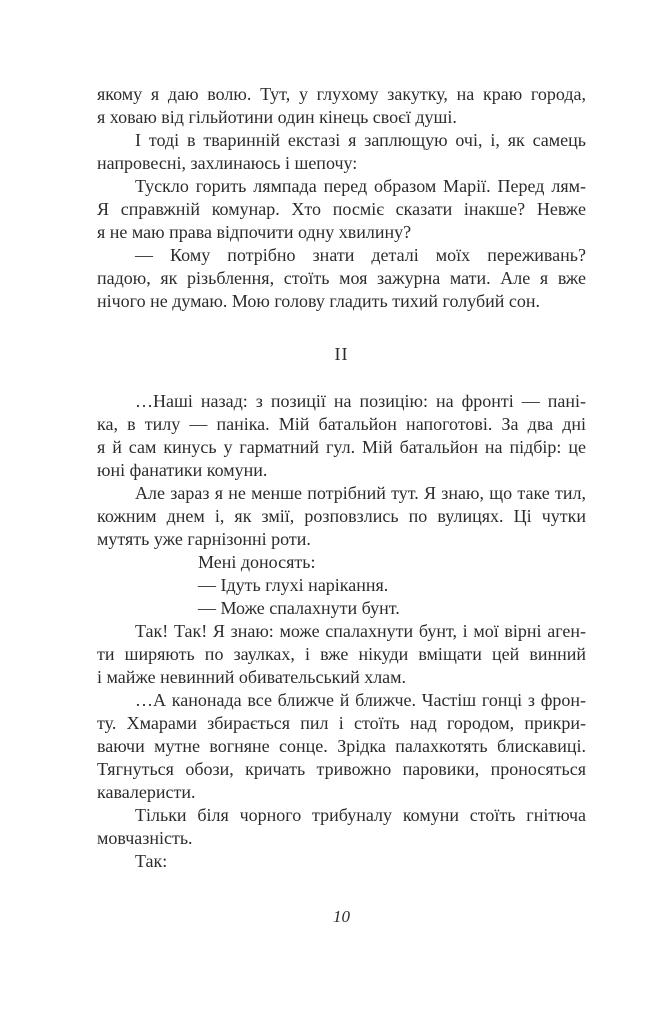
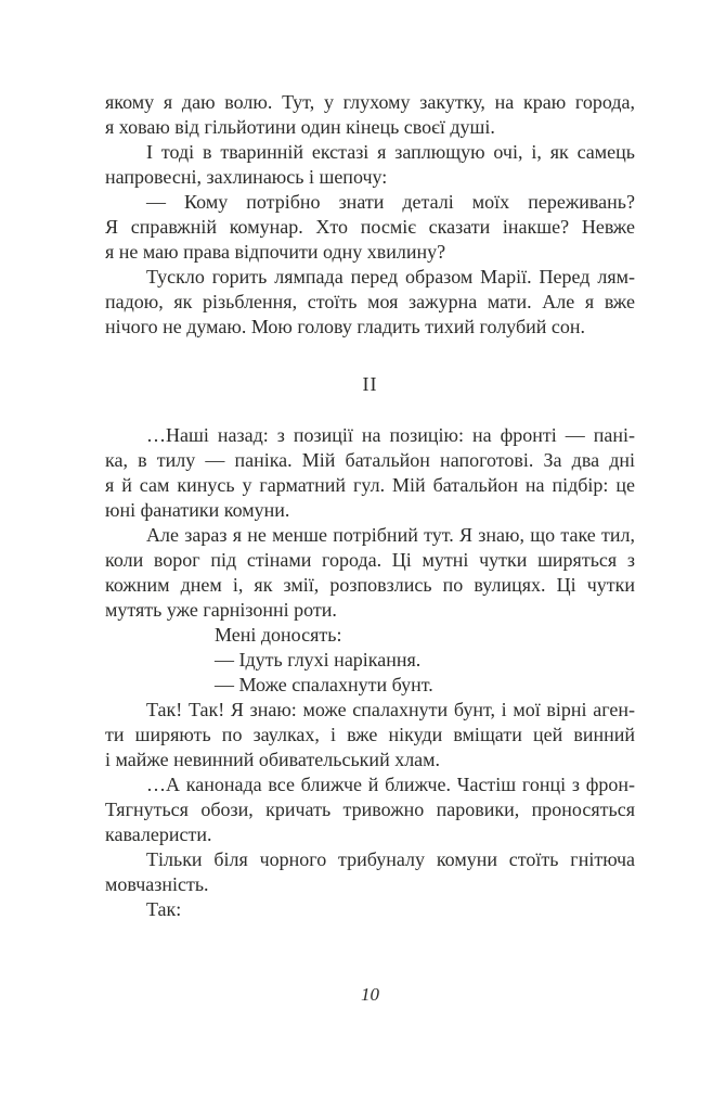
  якому я даю волю. Тут, у глухому закутку, на краю города,
  я ховаю від гільйотини один кінець своєї душі.
  І тоді в тваринній екстазі я заплющую очі, і, як самець
  напровесні, захлинаюсь і шепочу:
- Тускло горить лямпада перед образом Марії. Перед лям-
+ — Кому потрібно знати деталі моїх переживань?
  Я справжній комунар. Хто посміє сказати інакше? Невже
  я не маю права відпочити одну хвилину?
- — Кому потрібно знати деталі моїх переживань?
+ Тускло горить лямпада перед образом Марії. Перед лям-
  падою, як різьблення, стоїть моя зажурна мати. Але я вже
  нічого не думаю. Мою голову гладить тихий голубий сон.
  II
  …Наші назад: з позиції на позицію: на фронті — пані-
  ка, в тилу — паніка. Мій батальйон напоготові. За два дні
  я й сам кинусь у гарматний гул. Мій батальйон на підбір: це
  юні фанатики комуни.
  Але зараз я не менше потрібний тут. Я знаю, що таке тил,
+ коли ворог під стінами города. Ці мутні чутки ширяться з
  кожним днем і, як змії, розповзлись по вулицях. Ці чутки
  мутять уже гарнізонні роти.
  Мені доносять:
  — Ідуть глухі нарікання.
  — Може спалахнути бунт.
  Так! Так! Я знаю: може спалахнути бунт, і мої вірні аген-
  ти ширяють по заулках, і вже нікуди вміщати цей винний
  і майже невинний обивательський хлам.
  …А канонада все ближче й ближче. Частіш гонці з фрон-
- ту. Хмарами збирається пил і стоїть над городом, прикри-
- ваючи мутне вогняне сонце. Зрідка палахкотять блискавиці.
  Тягнуться обози, кричать тривожно паровики, проносяться
  кавалеристи.
  Тільки біля чорного трибуналу комуни стоїть гнітюча
  мовчазність.
  Так:
  10
